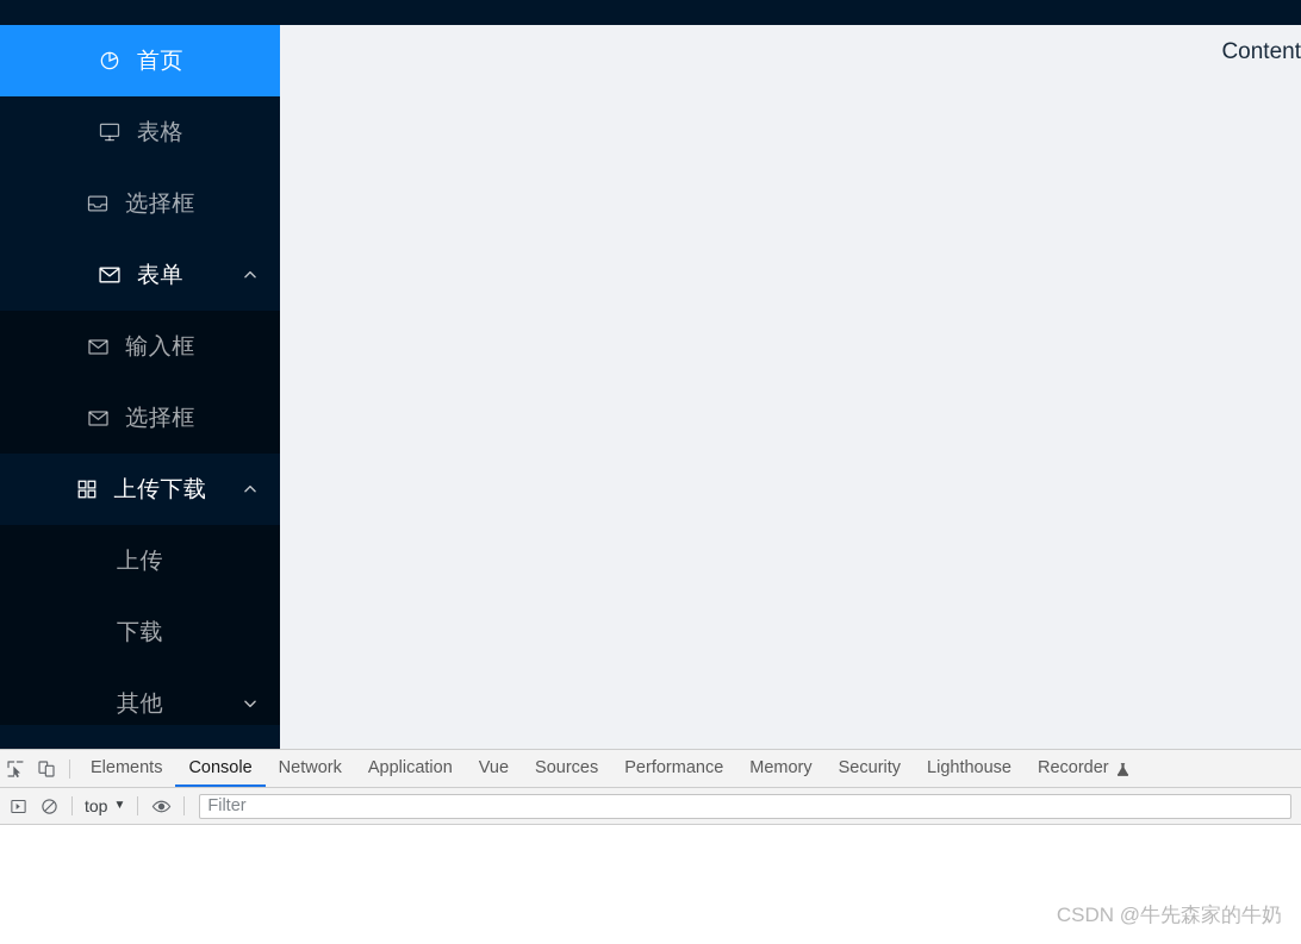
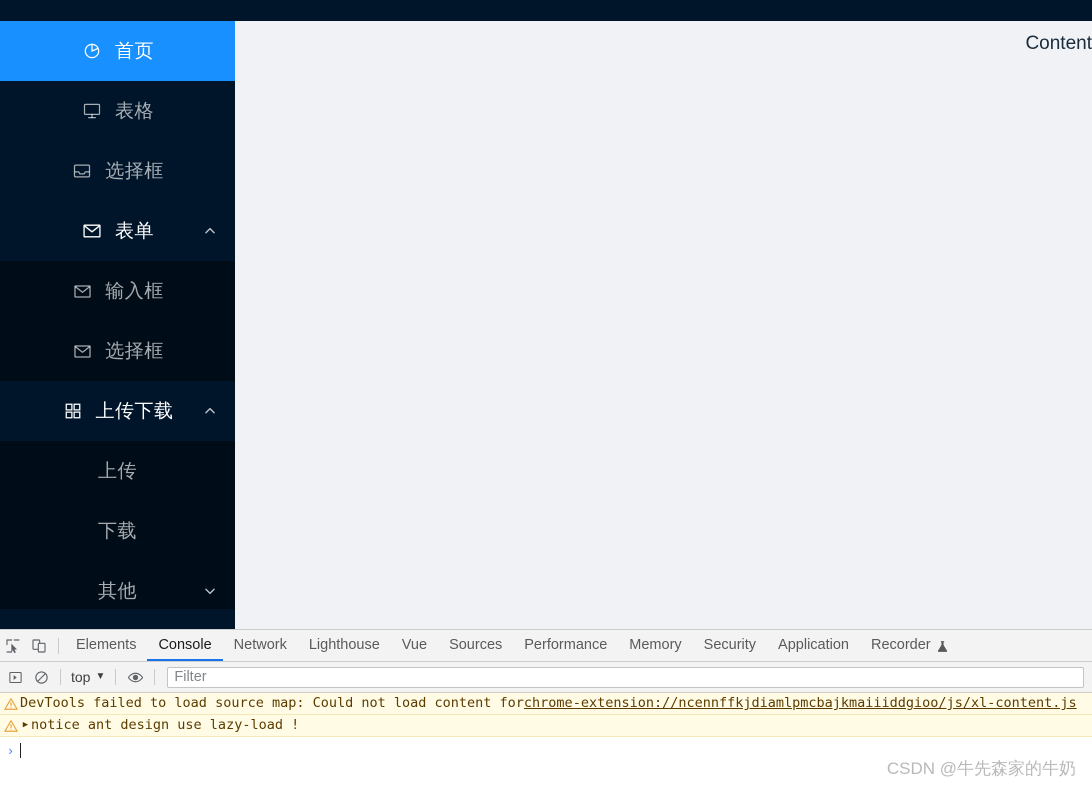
  首页
  表格
  选择框
  表单
  输入框
  选择框
  上传下载
  上传
  下载
  其他
  Content
  Elements
  Console
  Network
- Application
+ Lighthouse
  Vue
  Sources
  Performance
  Memory
  Security
- Lighthouse
+ Application
  Recorder
  top
  ▼
  Filter
+ DevTools failed to load source map: Could not load content for
+ chrome-extension://ncennffkjdiamlpmcbajkmaiiiddgioo/js/xl-content.js
+ ▶
+ notice ant design use lazy-load !
+ ›
  CSDN @牛先森家的牛奶
